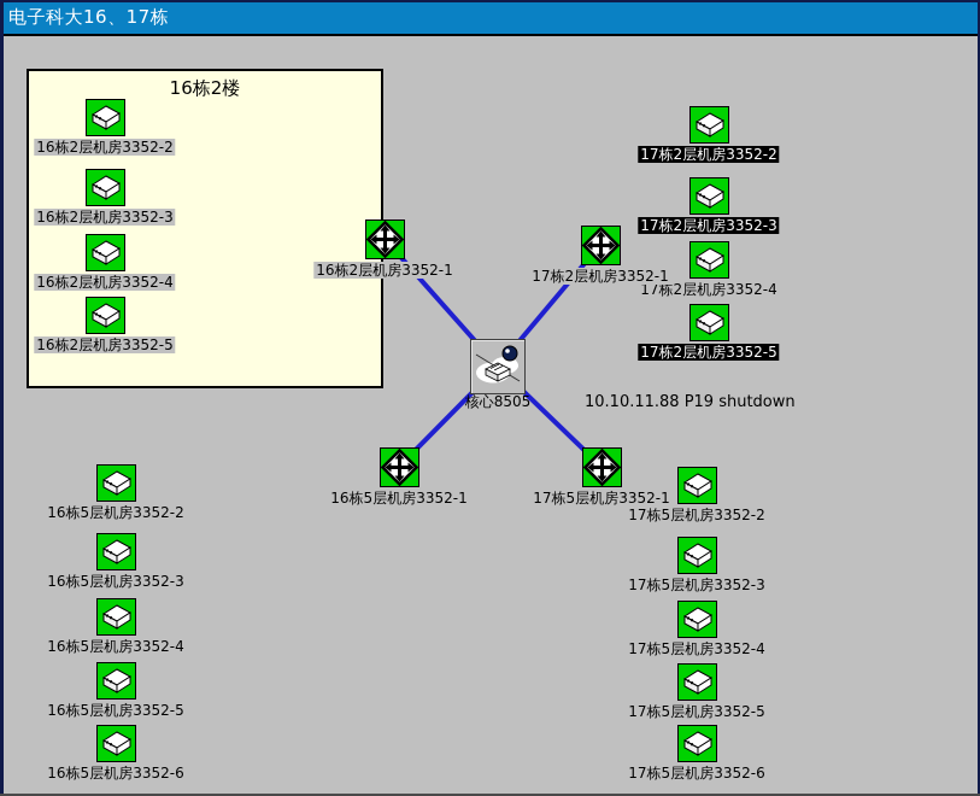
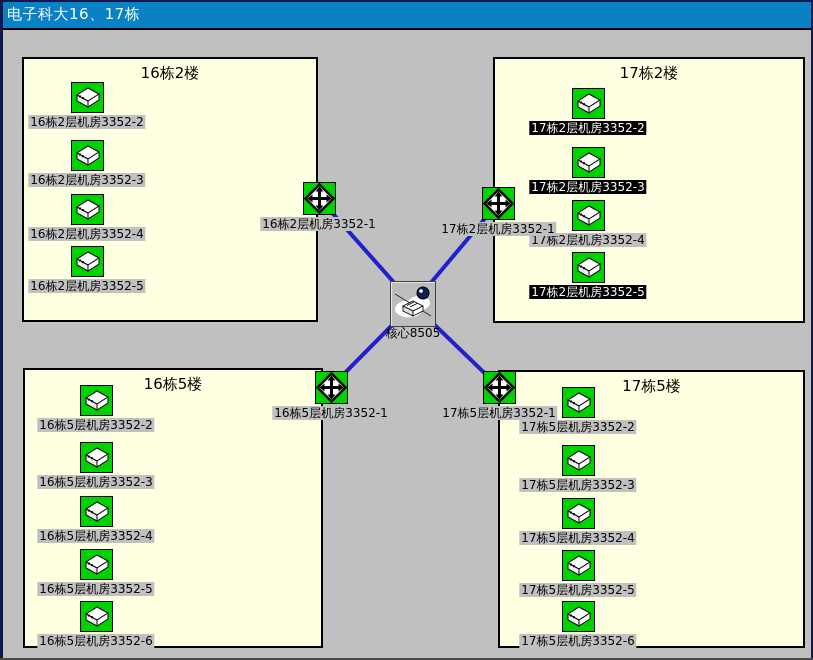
  电子科大16、17栋
- 10.10.11.88 P19 shutdown
  16栋2楼
  16栋2层机房3352-2
  16栋2层机房3352-3
  16栋2层机房3352-4
  16栋2层机房3352-5
+ 17栋2楼
  17栋2层机房3352-2
  17栋2层机房3352-3
  17栋2层机房3352-4
  17栋2层机房3352-5
+ 16栋5楼
  16栋5层机房3352-2
  16栋5层机房3352-3
  16栋5层机房3352-4
  16栋5层机房3352-5
  16栋5层机房3352-6
+ 17栋5楼
  17栋5层机房3352-2
  17栋5层机房3352-3
  17栋5层机房3352-4
  17栋5层机房3352-5
  17栋5层机房3352-6
  16栋2层机房3352-1
  17栋2层机房3352-1
  16栋5层机房3352-1
  17栋5层机房3352-1
  核心8505
